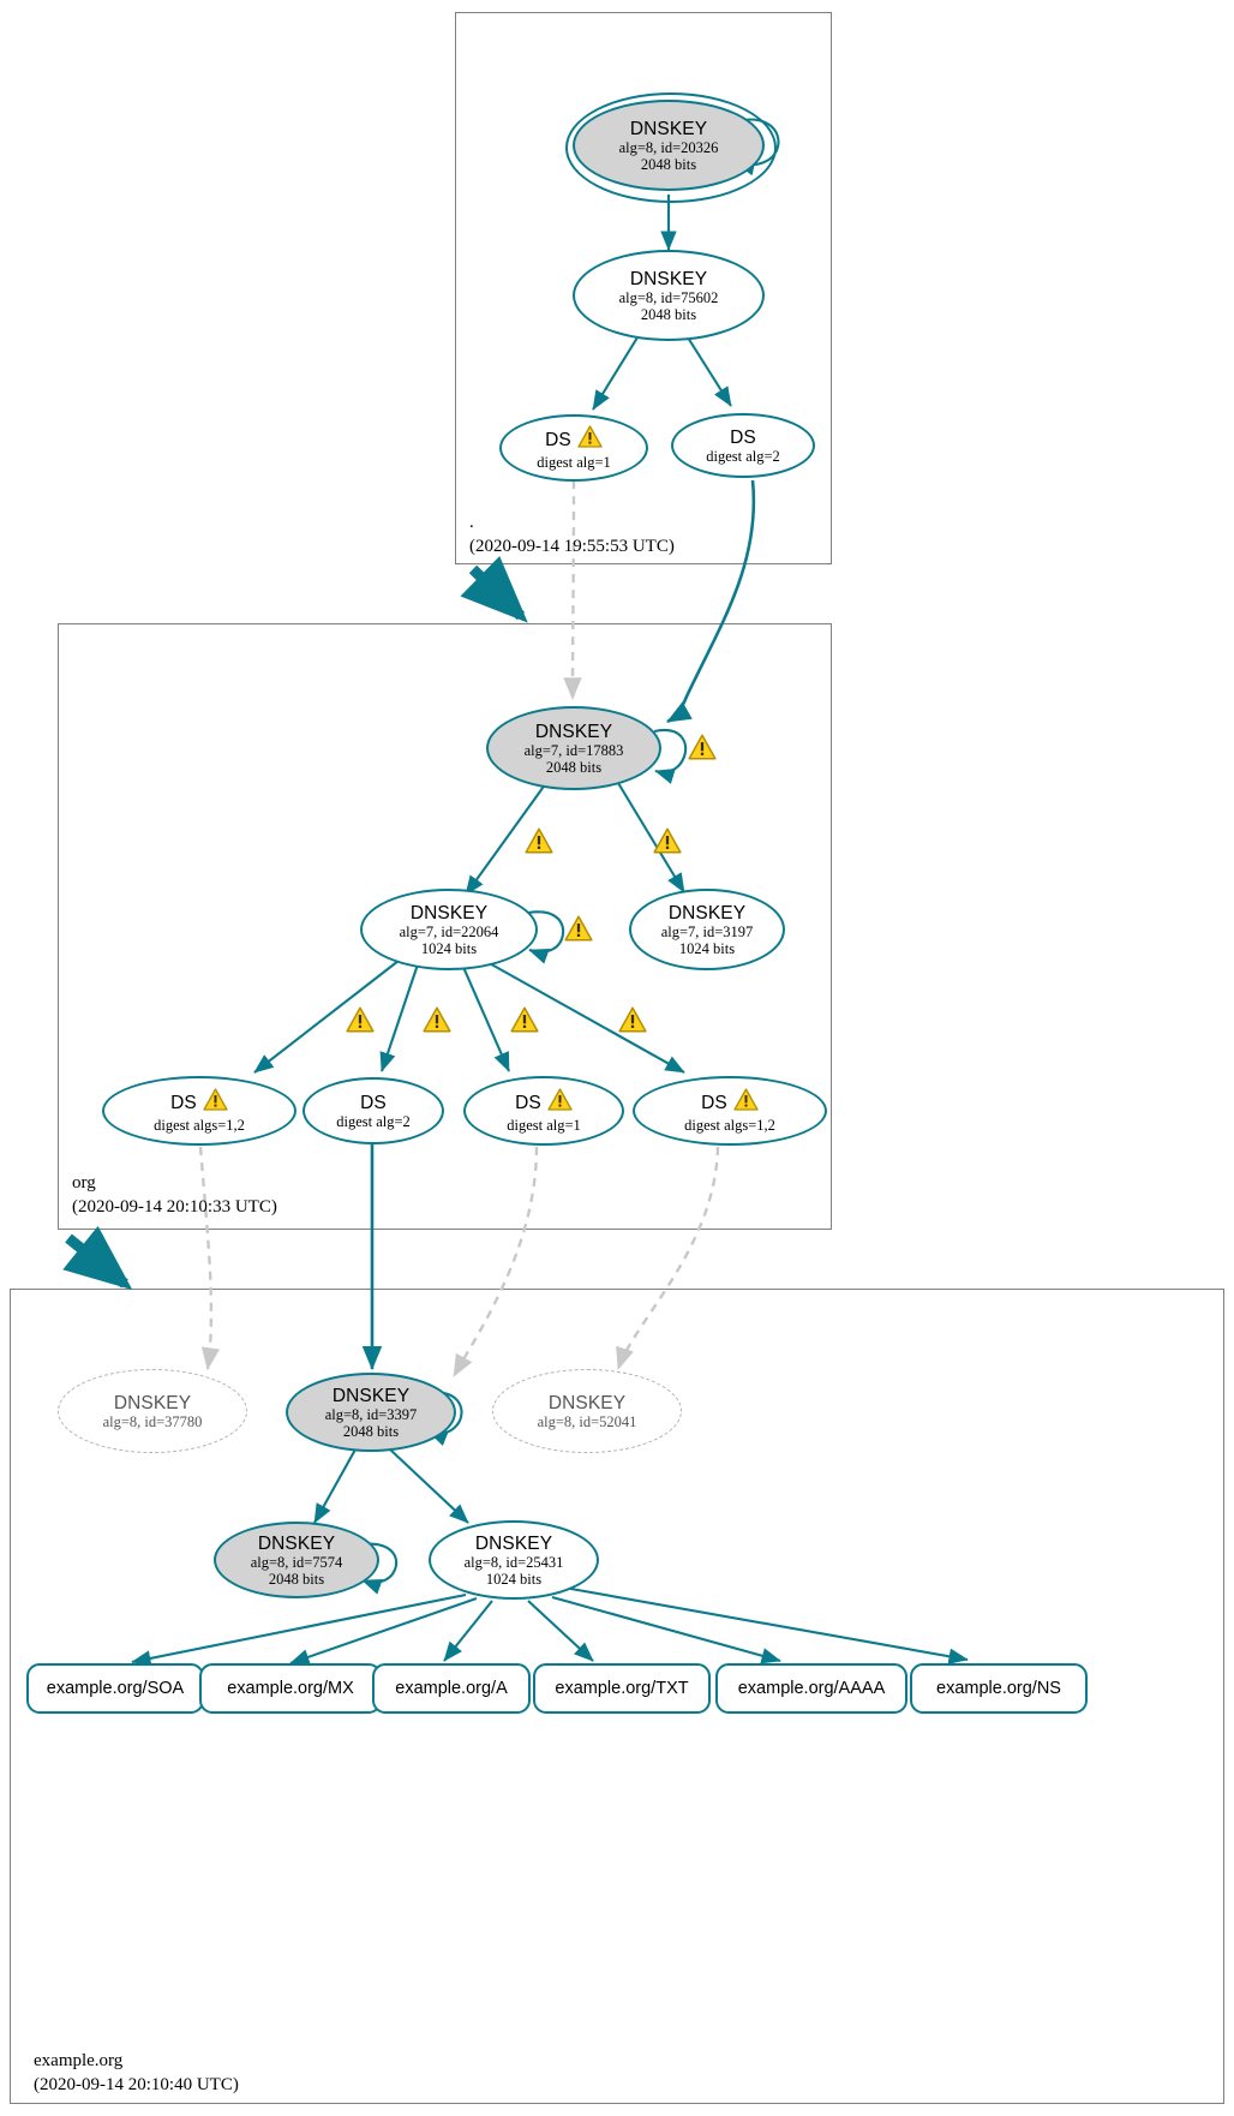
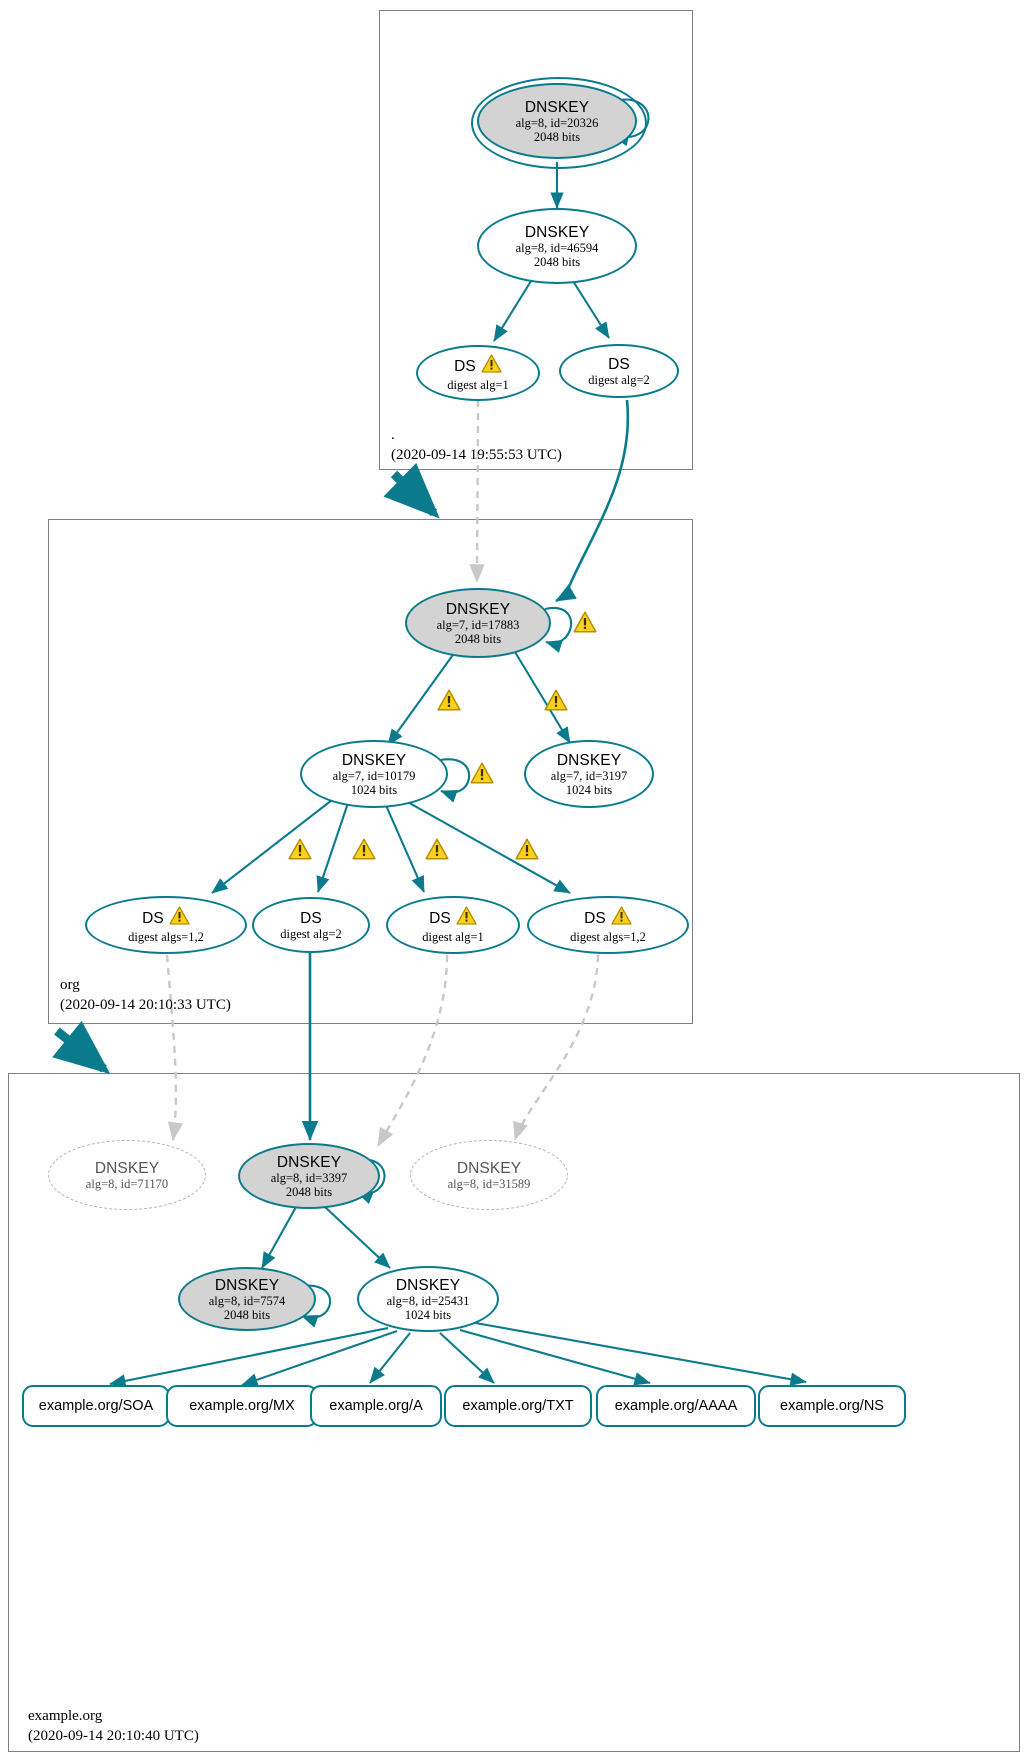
  DNSKEY
  alg=8, id=20326
  2048 bits
  DNSKEY
- alg=8, id=75602
+ alg=8, id=46594
  2048 bits
  DS
  digest alg=1
  DS
  digest alg=2
  .
  (2020-09-14 19:55:53 UTC)
  DNSKEY
  alg=7, id=17883
  2048 bits
  DNSKEY
- alg=7, id=22064
+ alg=7, id=10179
  1024 bits
  DNSKEY
  alg=7, id=3197
  1024 bits
  DS
  digest algs=1,2
  DS
  digest alg=2
  DS
  digest alg=1
  DS
  digest algs=1,2
  org
  (2020-09-14 20:10:33 UTC)
  DNSKEY
- alg=8, id=37780
+ alg=8, id=71170
  DNSKEY
  alg=8, id=3397
  2048 bits
  DNSKEY
- alg=8, id=52041
+ alg=8, id=31589
  DNSKEY
  alg=8, id=7574
  2048 bits
  DNSKEY
  alg=8, id=25431
  1024 bits
  example.org/SOA
  example.org/MX
  example.org/A
  example.org/TXT
  example.org/AAAA
  example.org/NS
  example.org
  (2020-09-14 20:10:40 UTC)
